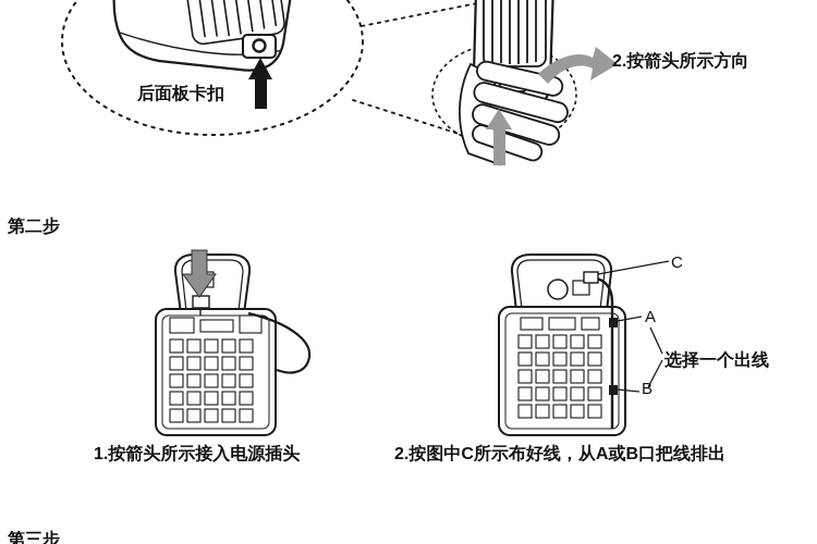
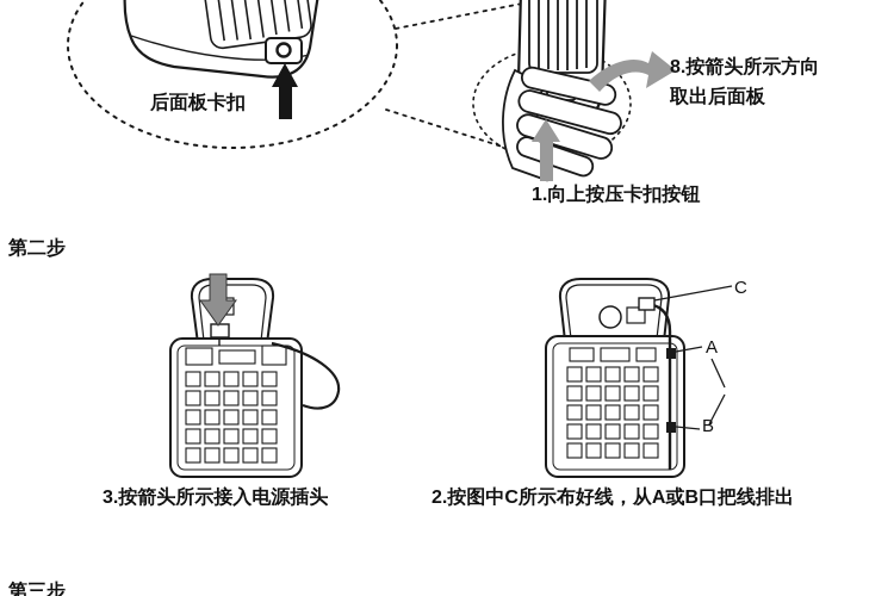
  后面板卡扣
- 2.按箭头所示方向
+ 8.按箭头所示方向
+ 取出后面板
+ 1.向上按压卡扣按钮
  第二步
- 1.按箭头所示接入电源插头
+ 3.按箭头所示接入电源插头
  C
  A
  B
- 选择一个出线
  2.按图中C所示布好线，从A或B口把线排出
  第三步
